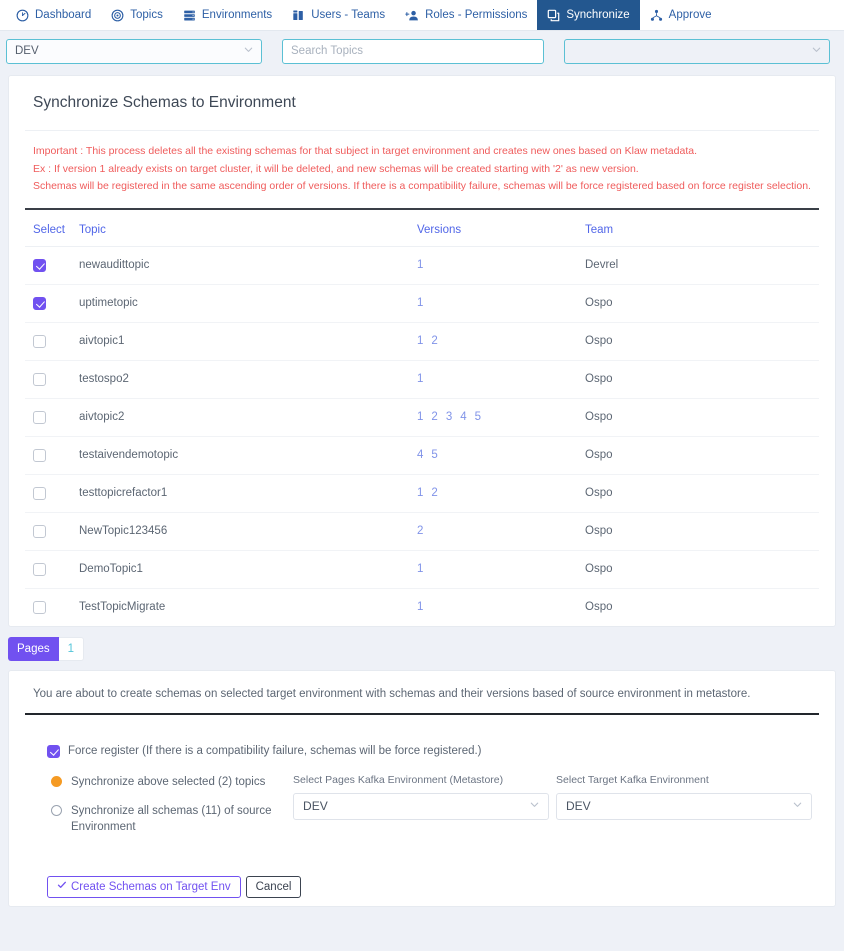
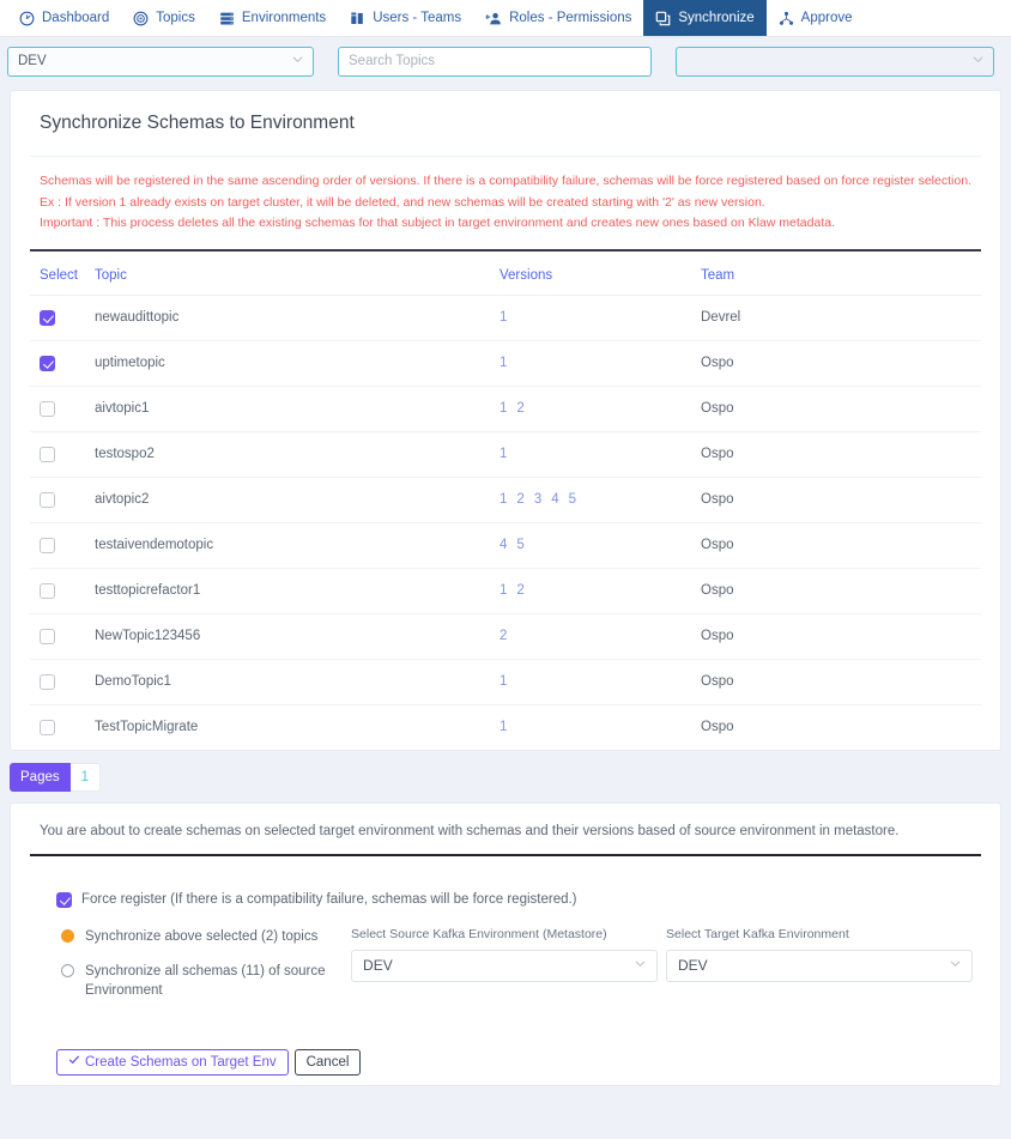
  Dashboard
  Topics
  Environments
  Users - Teams
  Roles - Permissions
  Synchronize
  Approve
  DEV
  Search Topics
  Synchronize Schemas to Environment
- Important : This process deletes all the existing schemas for that subject in target environment and creates new ones based on Klaw metadata.
+ Schemas will be registered in the same ascending order of versions. If there is a compatibility failure, schemas will be force registered based on force register selection.
  Ex : If version 1 already exists on target cluster, it will be deleted, and new schemas will be created starting with '2' as new version.
- Schemas will be registered in the same ascending order of versions. If there is a compatibility failure, schemas will be force registered based on force register selection.
+ Important : This process deletes all the existing schemas for that subject in target environment and creates new ones based on Klaw metadata.
  Select	Topic	Versions	Team
  	newaudittopic	1	Devrel
  	uptimetopic	1	Ospo
  	aivtopic1	1 2	Ospo
  	testospo2	1	Ospo
  	aivtopic2	1 2 3 4 5	Ospo
  	testaivendemotopic	4 5	Ospo
  	testtopicrefactor1	1 2	Ospo
  	NewTopic123456	2	Ospo
  	DemoTopic1	1	Ospo
  	TestTopicMigrate	1	Ospo
  Pages
  1
  You are about to create schemas on selected target environment with schemas and their versions based of source environment in metastore.
  Force register (If there is a compatibility failure, schemas will be force registered.)
  Synchronize above selected (2) topics
  Synchronize all schemas (11) of source Environment
- Select Pages Kafka Environment (Metastore)
+ Select Source Kafka Environment (Metastore)
  DEV
  Select Target Kafka Environment
  DEV
  Create Schemas on Target Env
  Cancel
